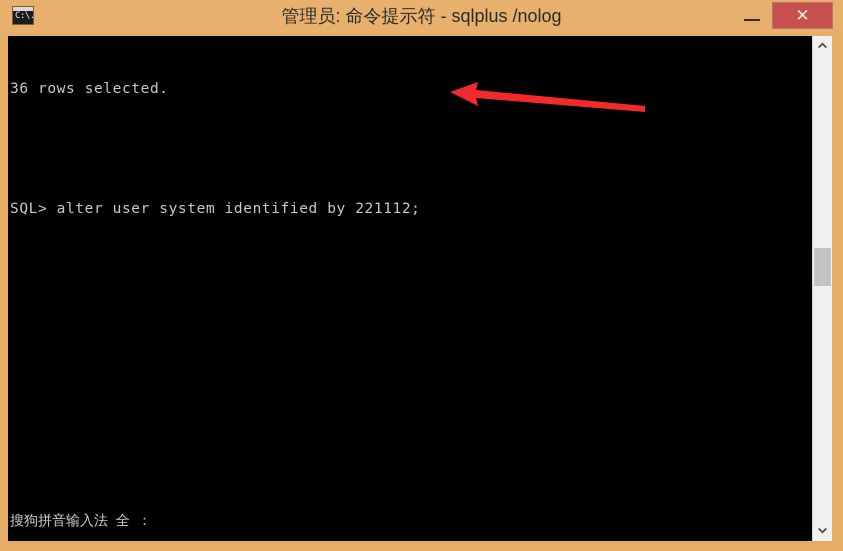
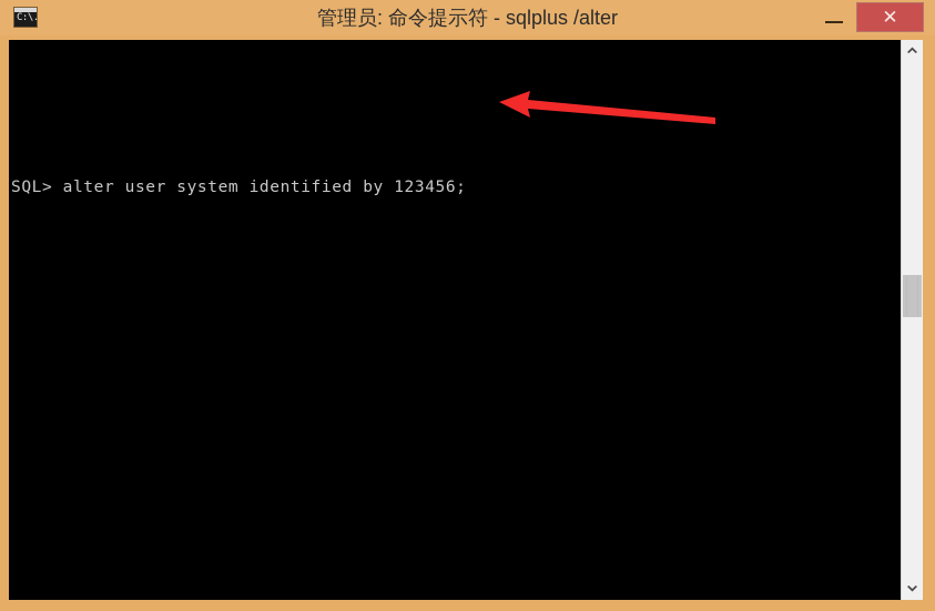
  C:\.
- 管理员: 命令提示符 - sqlplus /nolog
+ 管理员: 命令提示符 - sqlplus /alter
  ✕
- 36 rows selected.
- SQL> alter user system identified by 221112;
+ SQL> alter user system identified by 123456;
- 搜狗拼音输入法 全 ：
